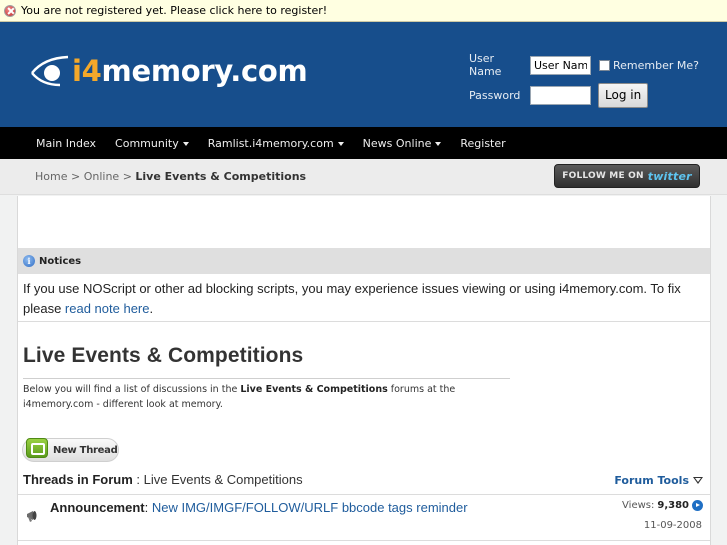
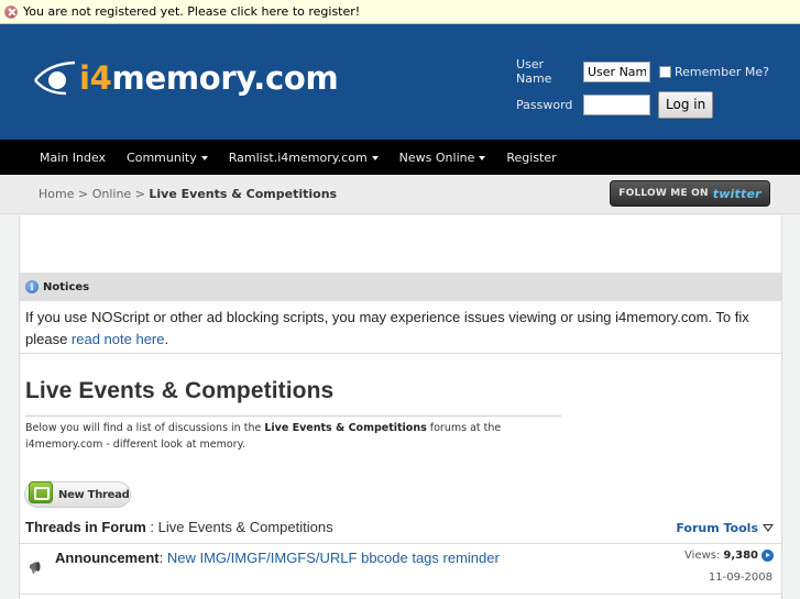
  You are not registered yet. Please click here to register!
  i4memory.com
  User Name
  User Nam
  Remember Me?
  Password
  Log in
  Main Index
  Community
  Ramlist.i4memory.com
  News Online
  Register
  Home > Online > Live Events & Competitions
  FOLLOW ME ON
  twitter
  i
  Notices
  If you use NOScript or other ad blocking scripts, you may experience issues viewing or using i4memory.com. To fix please read note here.
  Live Events & Competitions
  Below you will find a list of discussions in the Live Events & Competitions forums at the i4memory.com - different look at memory.
  New Thread
  Threads in Forum : Live Events & Competitions
  Forum Tools
- Announcement: New IMG/IMGF/FOLLOW/URLF bbcode tags reminder
+ Announcement: New IMG/IMGF/IMGFS/URLF bbcode tags reminder
  Views:
  9,380
  11-09-2008
